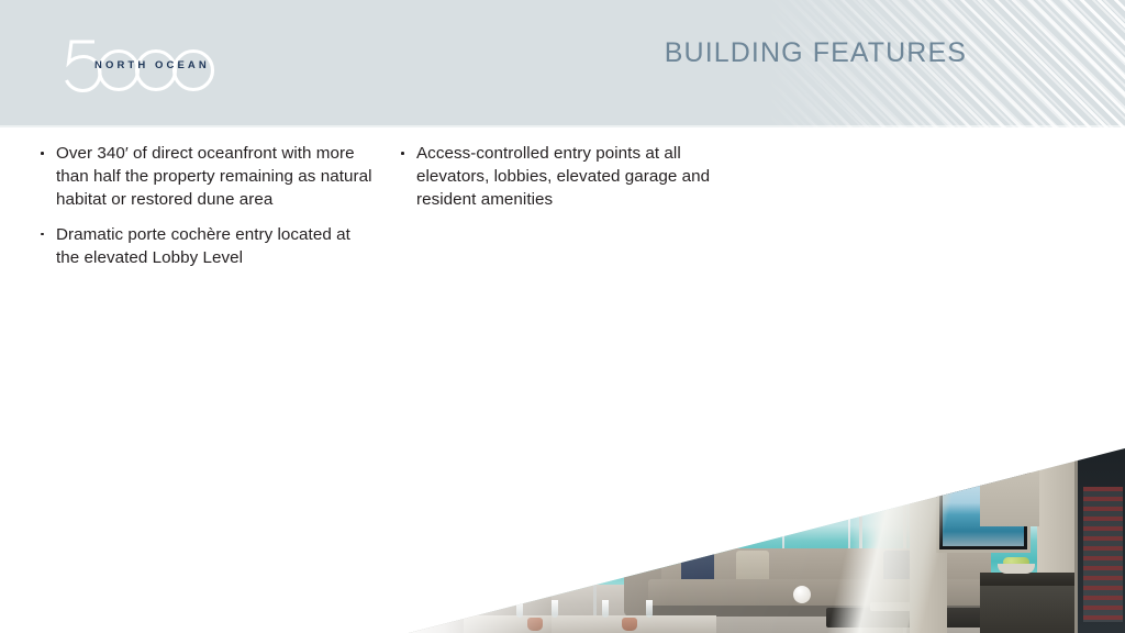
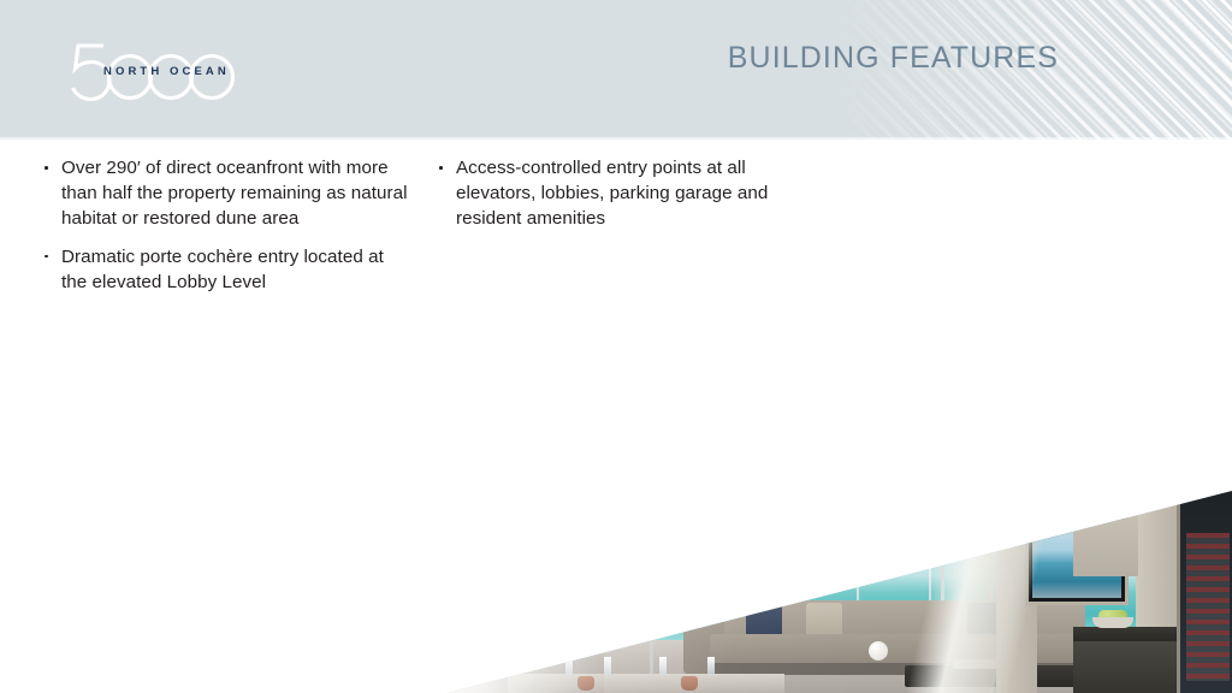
  NORTH OCEAN
  BUILDING FEATURES
- Over 340′ of direct oceanfront with more than half the property remaining as natural habitat or restored dune area
+ Over 290′ of direct oceanfront with more than half the property remaining as natural habitat or restored dune area
  Dramatic porte cochère entry located at the elevated Lobby Level
- Access-controlled entry points at all elevators, lobbies, elevated garage and resident amenities
+ Access-controlled entry points at all elevators, lobbies, parking garage and resident amenities
